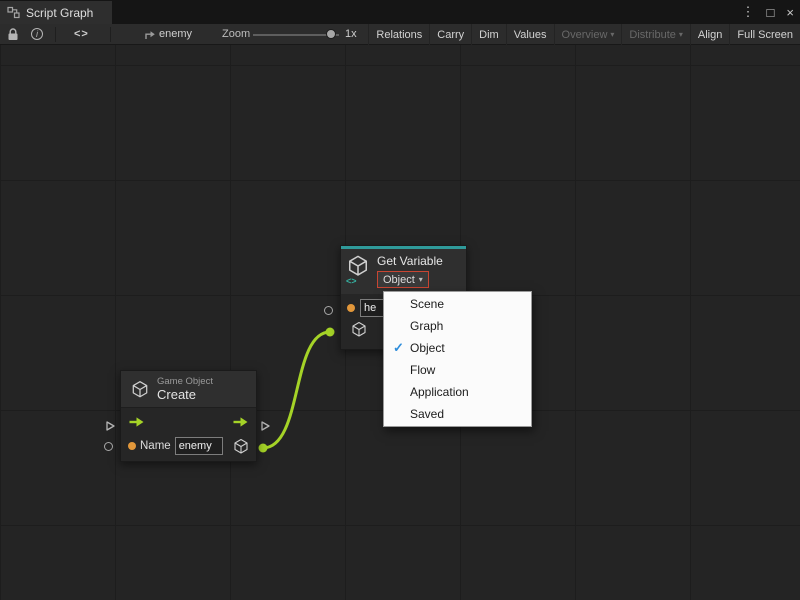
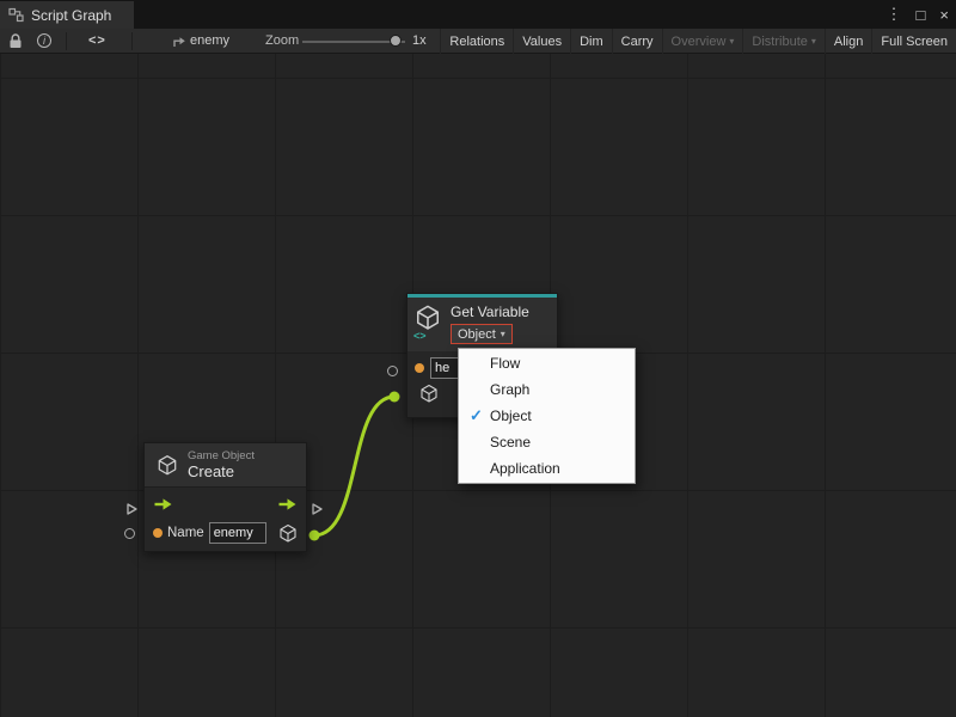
  Script Graph
  ⋮
  □
  ×
  i
  <>
  enemy
  Zoom
  1x
  Relations
- Carry
+ Values
  Dim
- Values
+ Carry
  Overview
  ▾
  Distribute
  ▾
  Align
  Full Screen
  <>
  Get Variable
  Object
  ▾
  he
  Game Object
  Create
  Name
  enemy
- Scene
+ Flow
  Graph
  ✓
  Object
- Flow
+ Scene
  Application
- Saved
